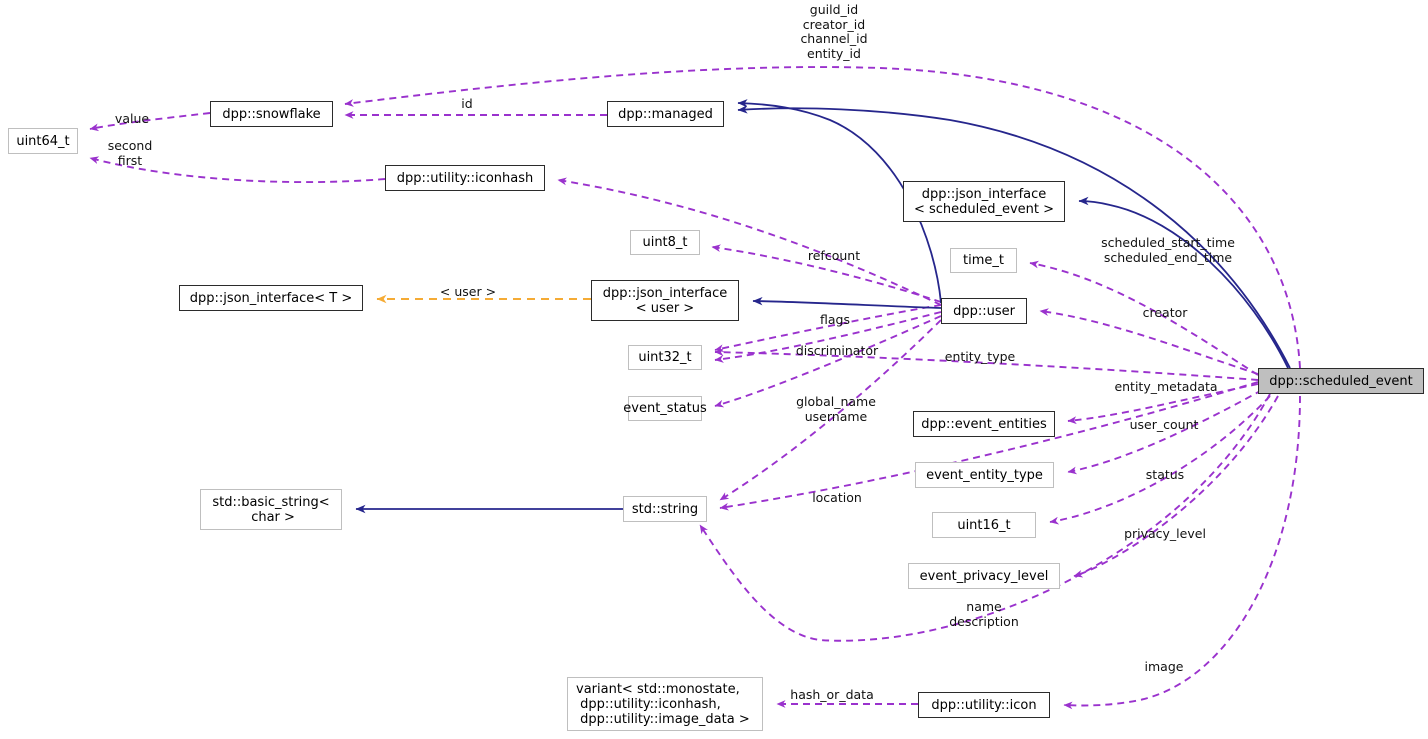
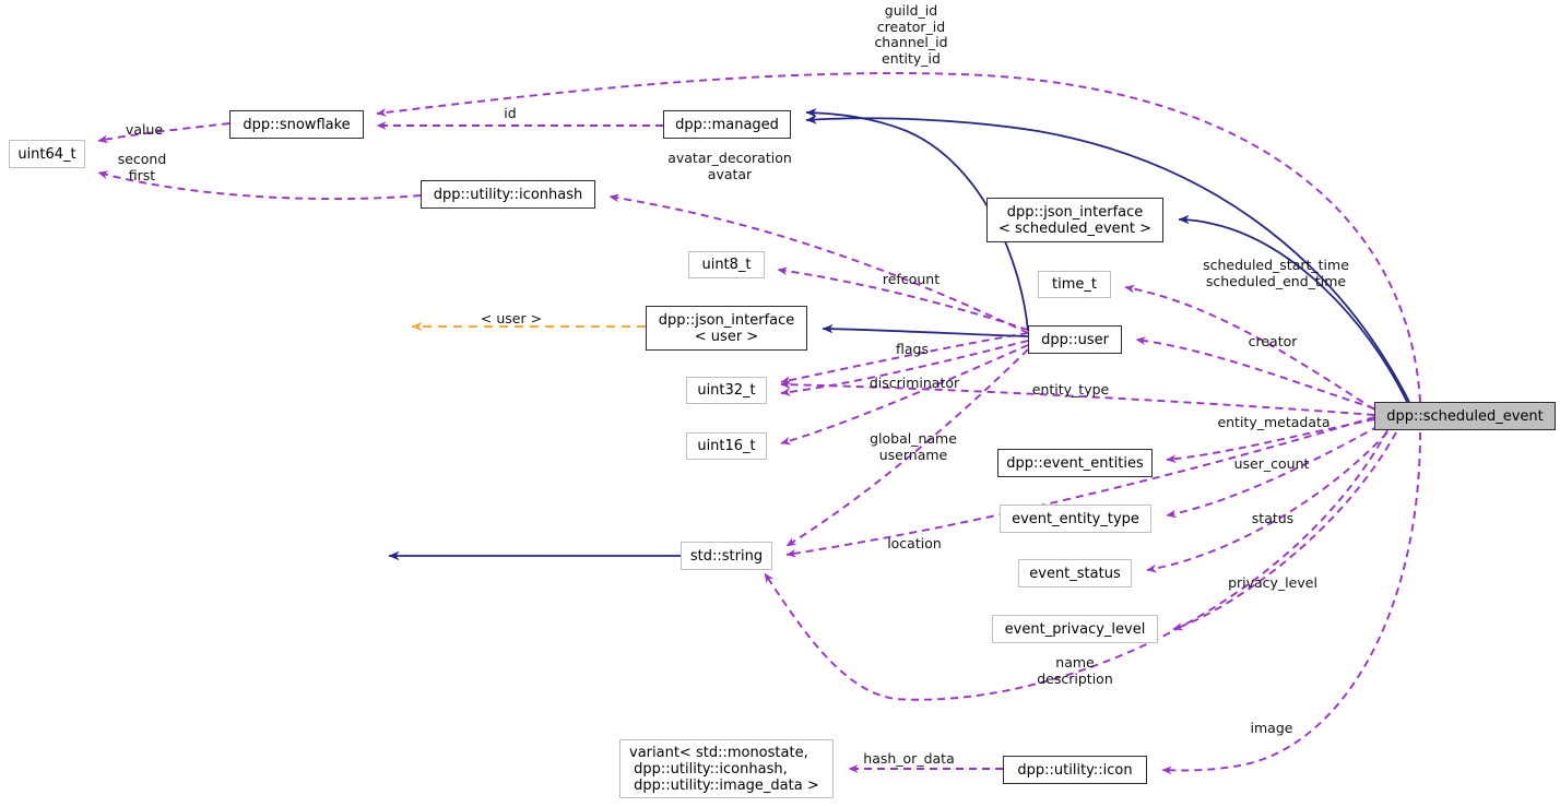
  uint64_t
  dpp::snowflake
  dpp::utility::iconhash
  dpp::managed
  dpp::json_interface
  < scheduled_event >
  uint8_t
  time_t
- dpp::json_interface< T >
  dpp::json_interface
  < user >
  dpp::user
  uint32_t
  dpp::scheduled_event
- event_status
+ uint16_t
  dpp::event_entities
  event_entity_type
- std::basic_string<
- char >
  std::string
- uint16_t
+ event_status
  event_privacy_level
  variant< std::monostate,
  dpp::utility::iconhash,
  dpp::utility::image_data >
  dpp::utility::icon
  guild_id
  creator_id
  channel_id
  entity_id
  value
  id
  second
  first
+ avatar_decoration
+ avatar
  refcount
  scheduled_start_time
  scheduled_end_time
  < user >
  flags
  creator
  discriminator
  entity_type
  entity_metadata
  global_name
  username
  user_count
  status
  location
  privacy_level
  name
  description
  image
  hash_or_data
